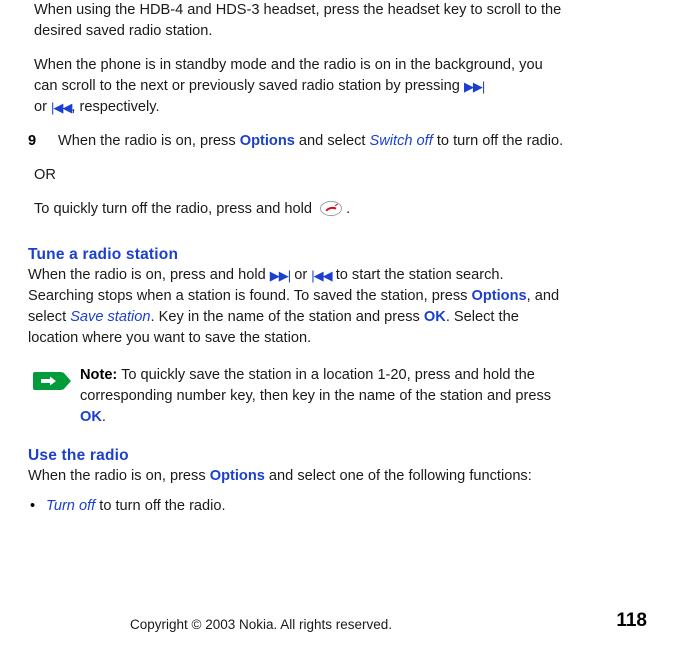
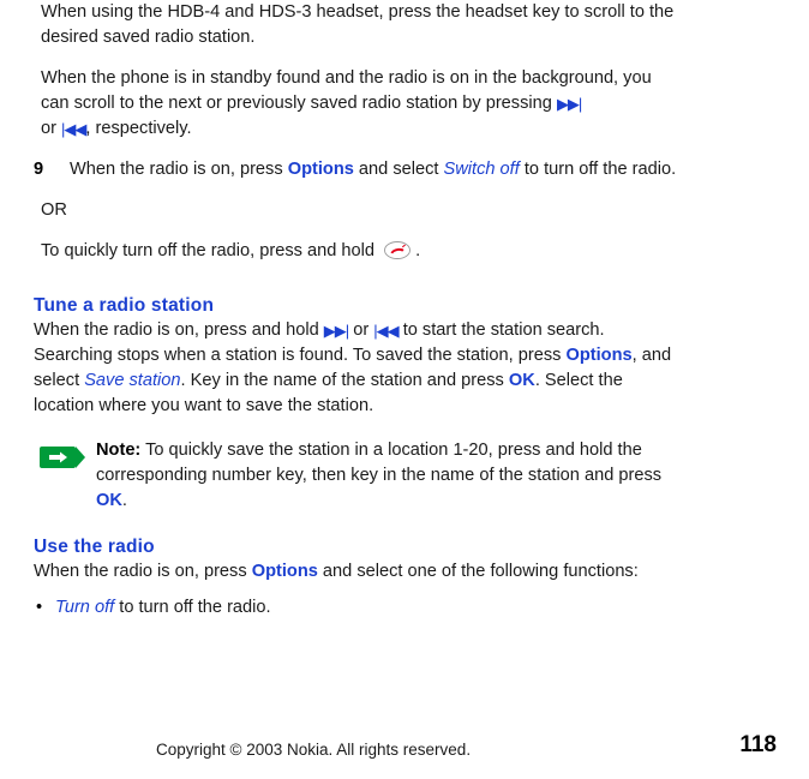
  When using the HDB-4 and HDS-3 headset, press the headset key to scroll to the desired saved radio station.
- When the phone is in standby mode and the radio is on in the background, you can scroll to the next or previously saved radio station by pressing ▶▶|
+ When the phone is in standby found and the radio is on in the background, you can scroll to the next or previously saved radio station by pressing ▶▶|
  or |◀◀, respectively.
  9
  When the radio is on, press Options and select Switch off to turn off the radio.
  OR
  To quickly turn off the radio, press and hold .
  Tune a radio station
  When the radio is on, press and hold ▶▶| or |◀◀ to start the station search. Searching stops when a station is found. To saved the station, press Options, and select Save station. Key in the name of the station and press OK. Select the location where you want to save the station.
  Note: To quickly save the station in a location 1-20, press and hold the corresponding number key, then key in the name of the station and press OK.
  Use the radio
  When the radio is on, press Options and select one of the following functions:
  •
  Turn off to turn off the radio.
  Copyright © 2003 Nokia. All rights reserved.
  118
